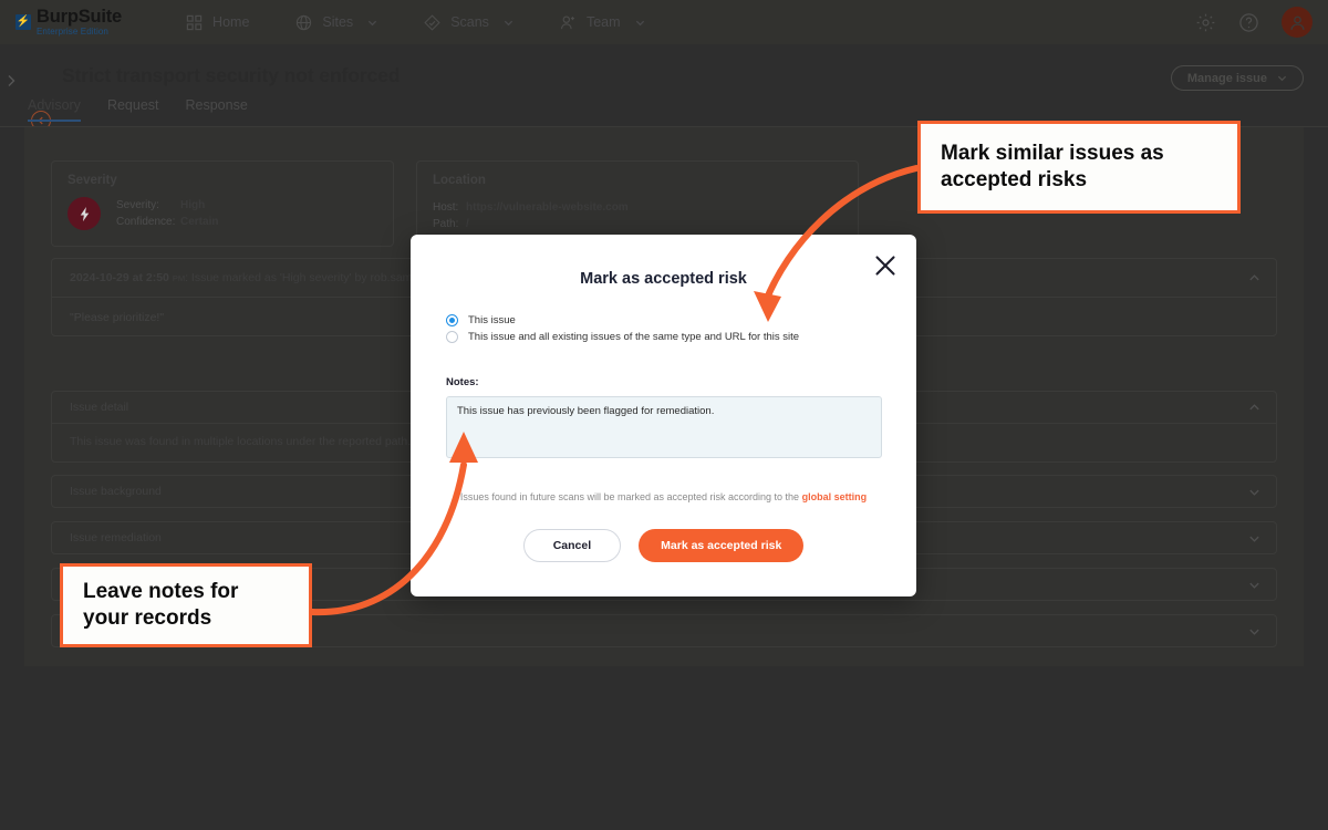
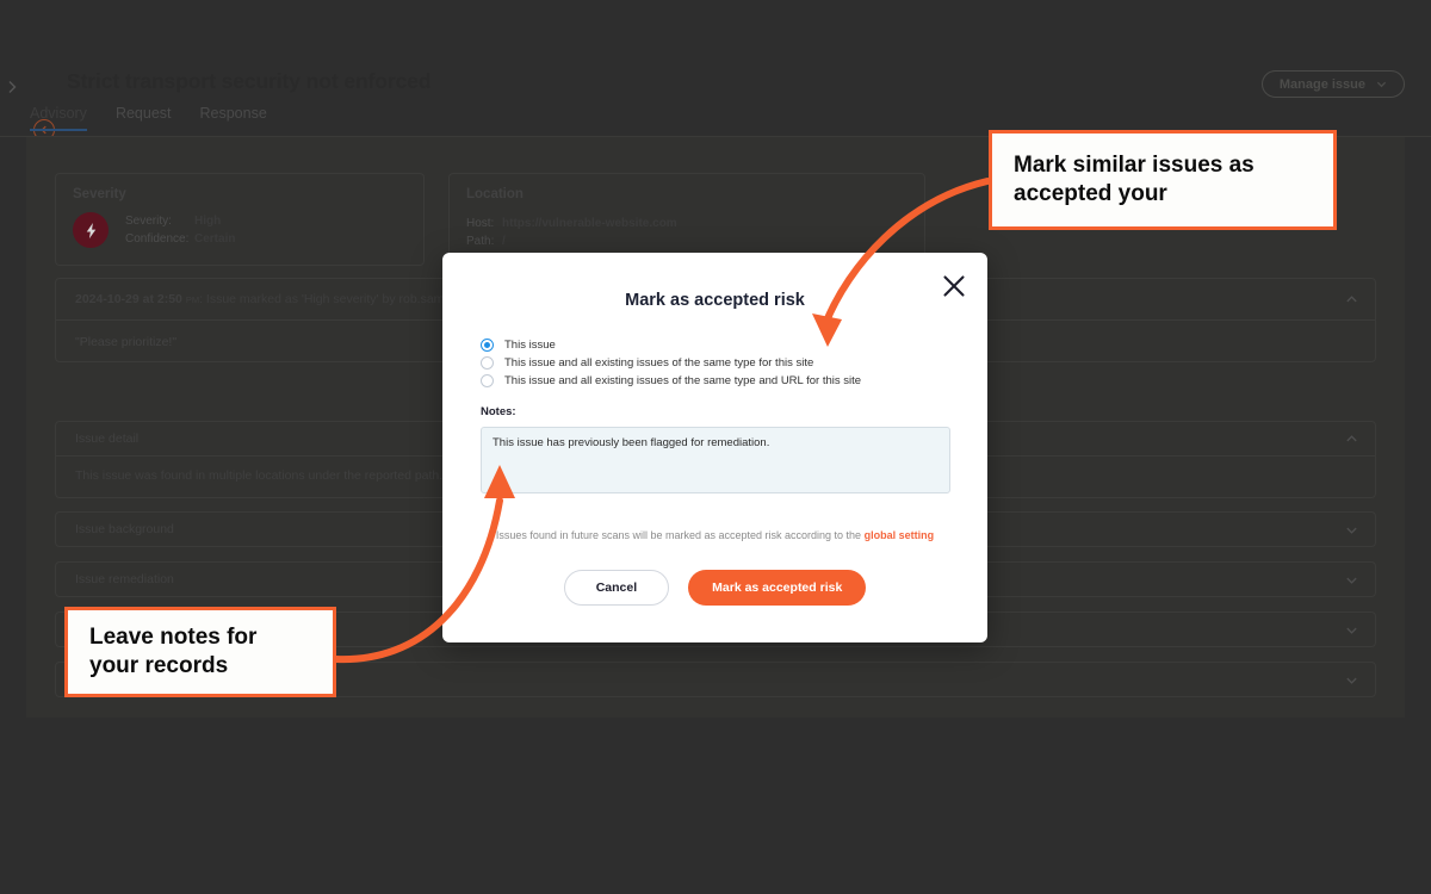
- ⚡
- BurpSuite
- Enterprise Edition
- Home
- Sites
- Scans
- Team
  Manage issue
  Advisory
  Request
  Response
  Severity:
  Confidence:
  Host:
  Path:
  : Issue marked as 'High severity' by rob.sam
  This issue was found in multiple locations under the reported path.
  Mark as accepted risk
  This issue
+ This issue and all existing issues of the same type for this site
  This issue and all existing issues of the same type and URL for this site
  Notes:
  This issue has previously been flagged for remediation.
  Issues found in future scans will be marked as accepted risk according to the global setting
  Cancel
  Mark as accepted risk
- Mark similar issues as accepted risks
+ Mark similar issues as accepted your
  Leave notes for your records
